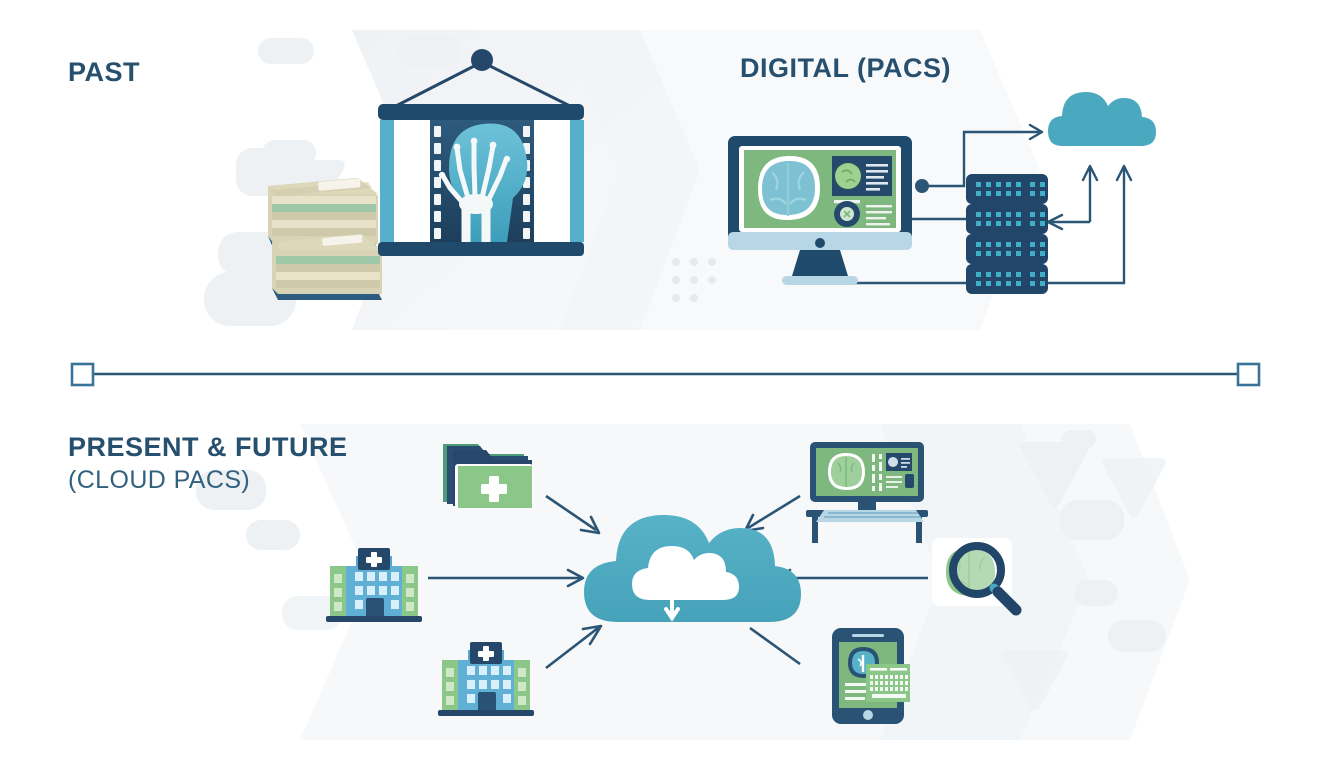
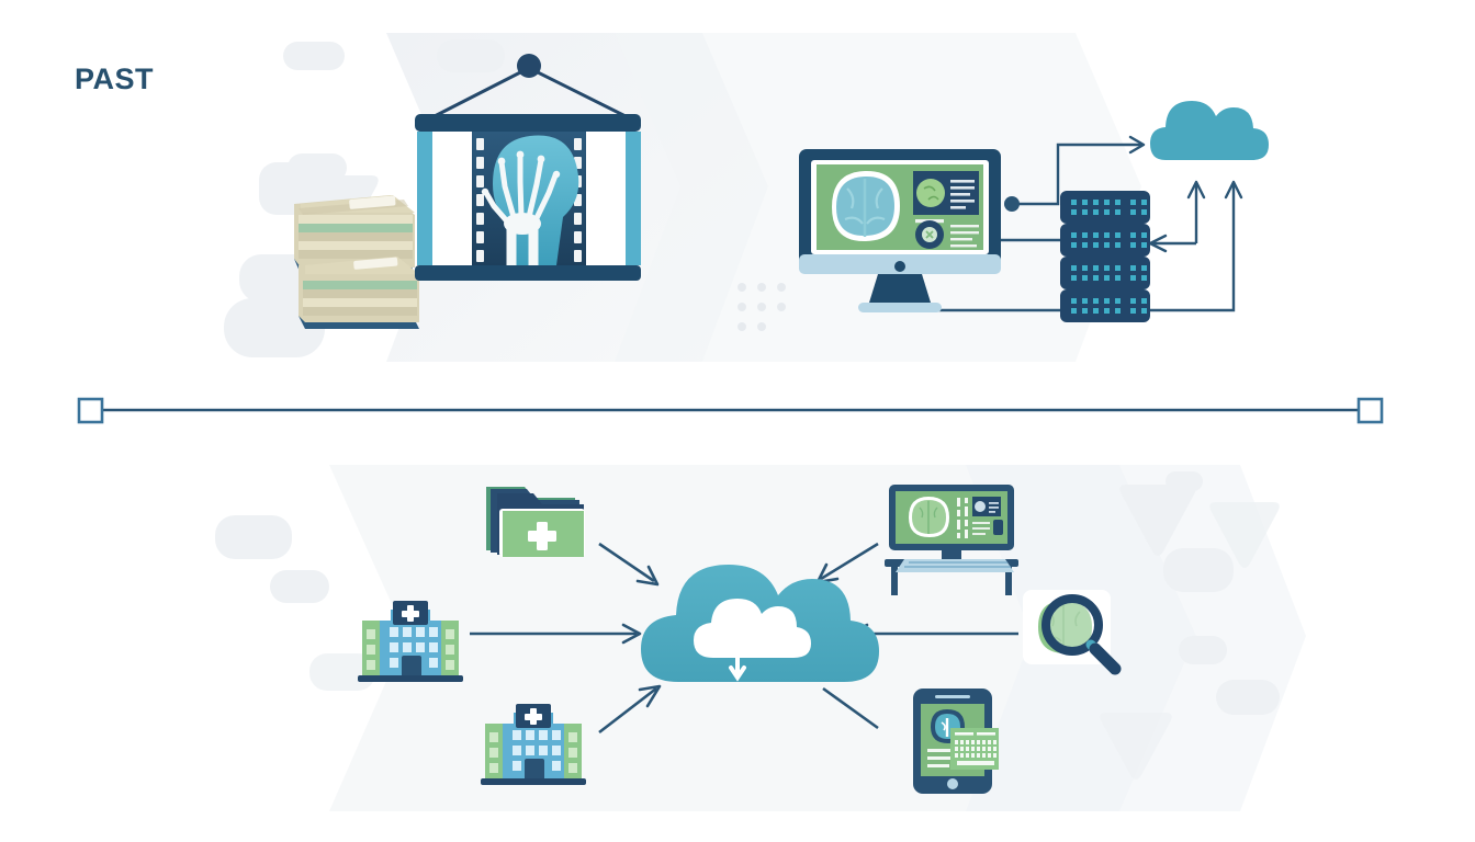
  PAST
- DIGITAL (PACS)
- PRESENT & FUTURE
- (CLOUD PACS)
